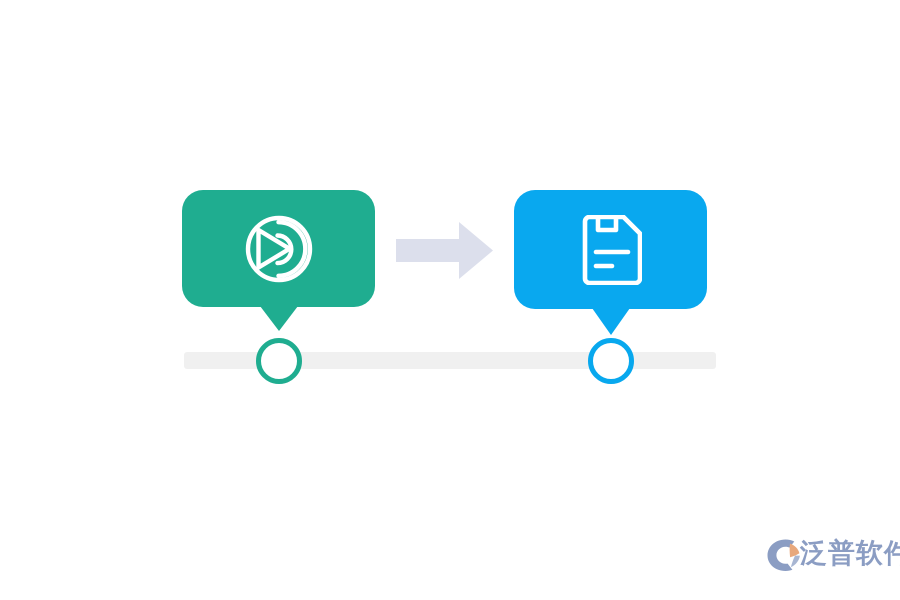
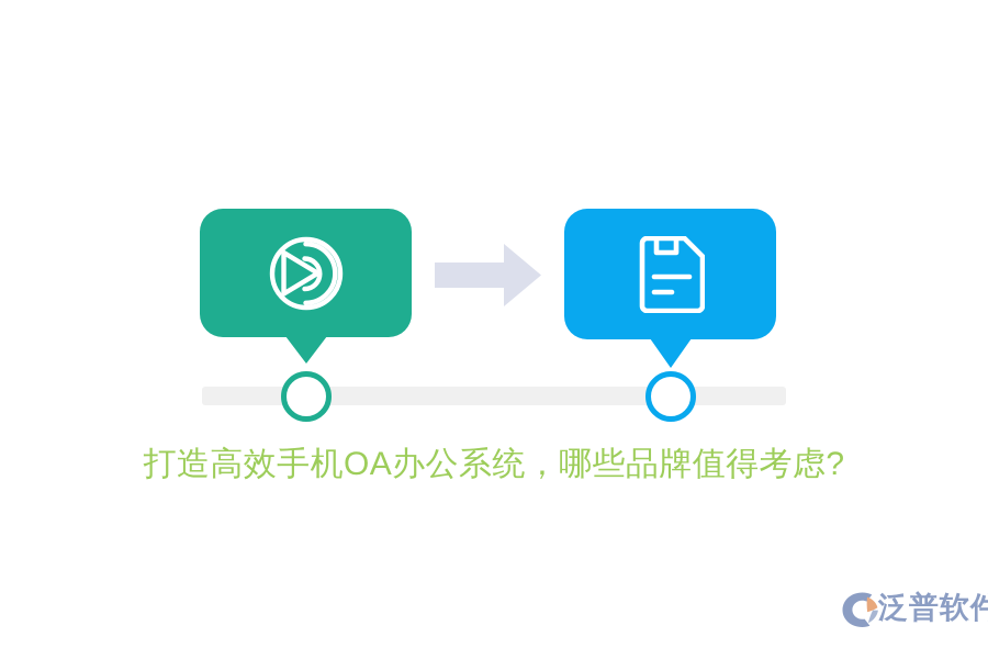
+ 打造高效手机OA办公系统，哪些品牌值得考虑?
  泛普软件
